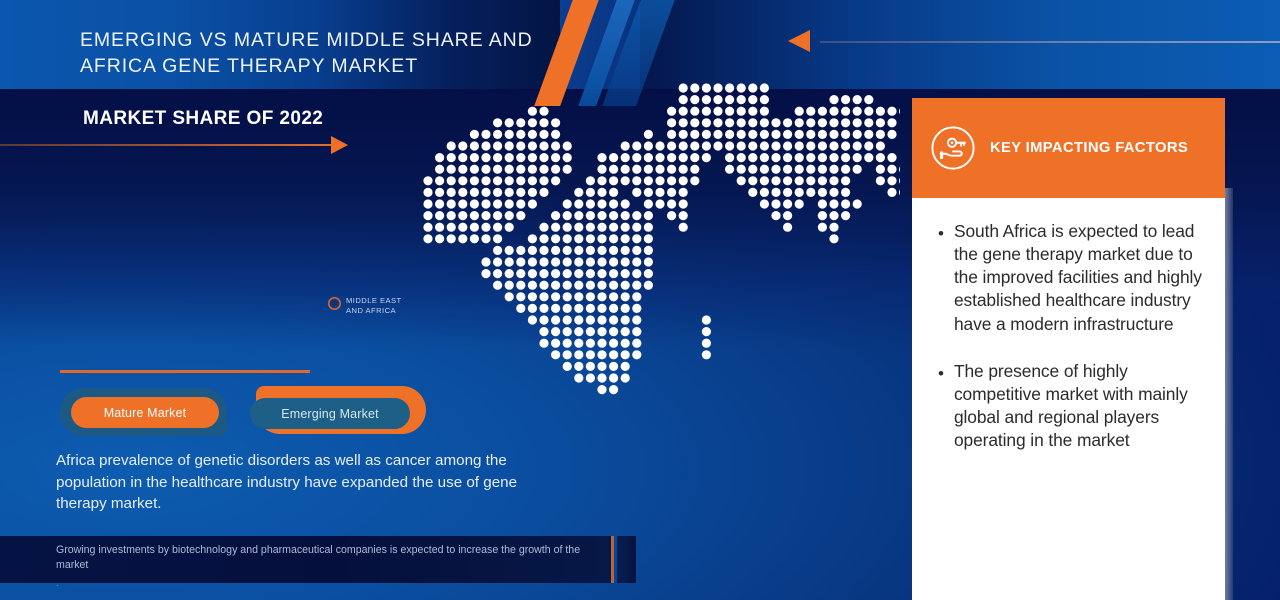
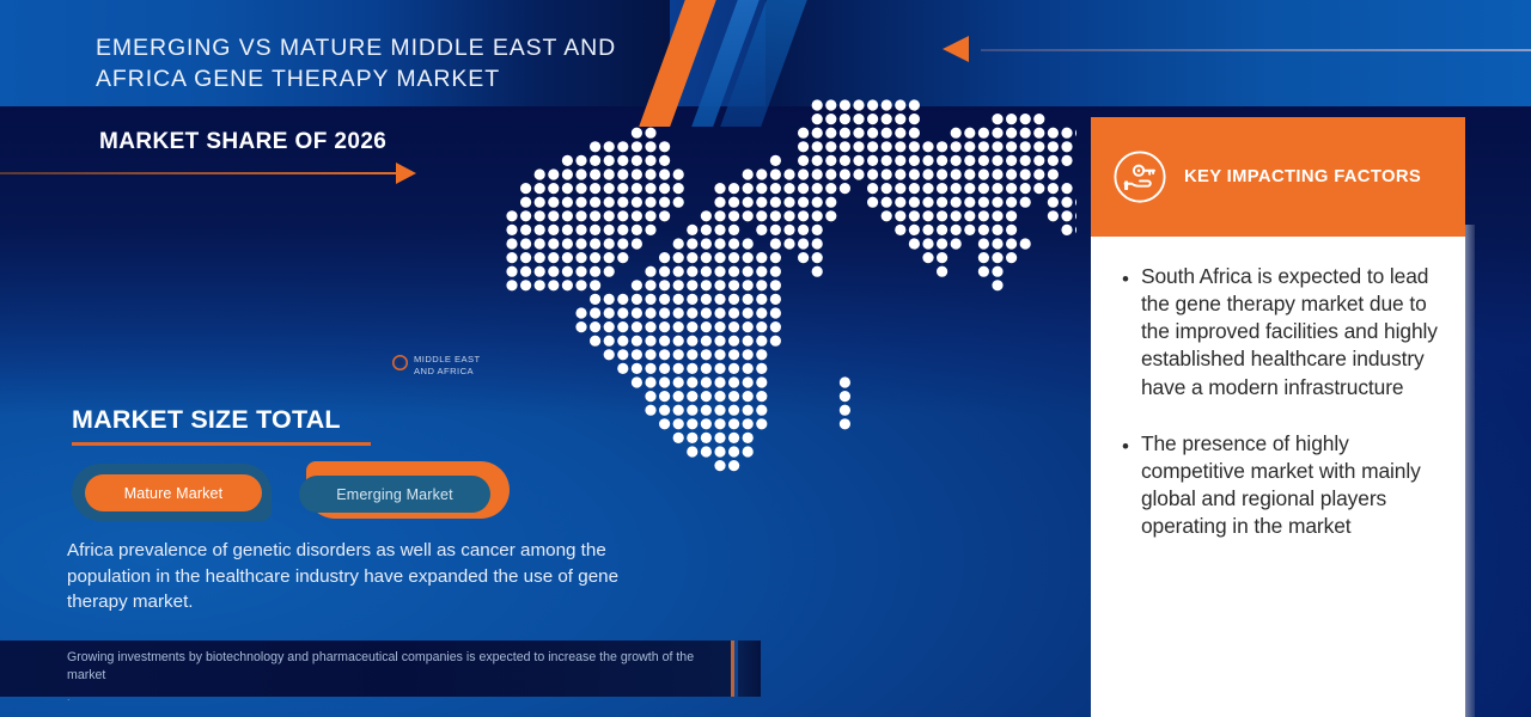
- EMERGING VS MATURE MIDDLE SHARE AND AFRICA GENE THERAPY MARKET
+ EMERGING VS MATURE MIDDLE EAST AND AFRICA GENE THERAPY MARKET
- MARKET SHARE OF 2022
+ MARKET SHARE OF 2026
  MIDDLE EAST
  AND AFRICA
+ MARKET SIZE TOTAL
  Mature Market
  Emerging Market
  Africa prevalence of genetic disorders as well as cancer among the population in the healthcare industry have expanded the use of gene therapy market.
  Growing investments by biotechnology and pharmaceutical companies is expected to increase the growth of the market
  .
  KEY IMPACTING FACTORS
  •
  South Africa is expected to lead the gene therapy market due to the improved facilities and highly established healthcare industry have a modern infrastructure
  •
  The presence of highly competitive market with mainly global and regional players operating in the market
